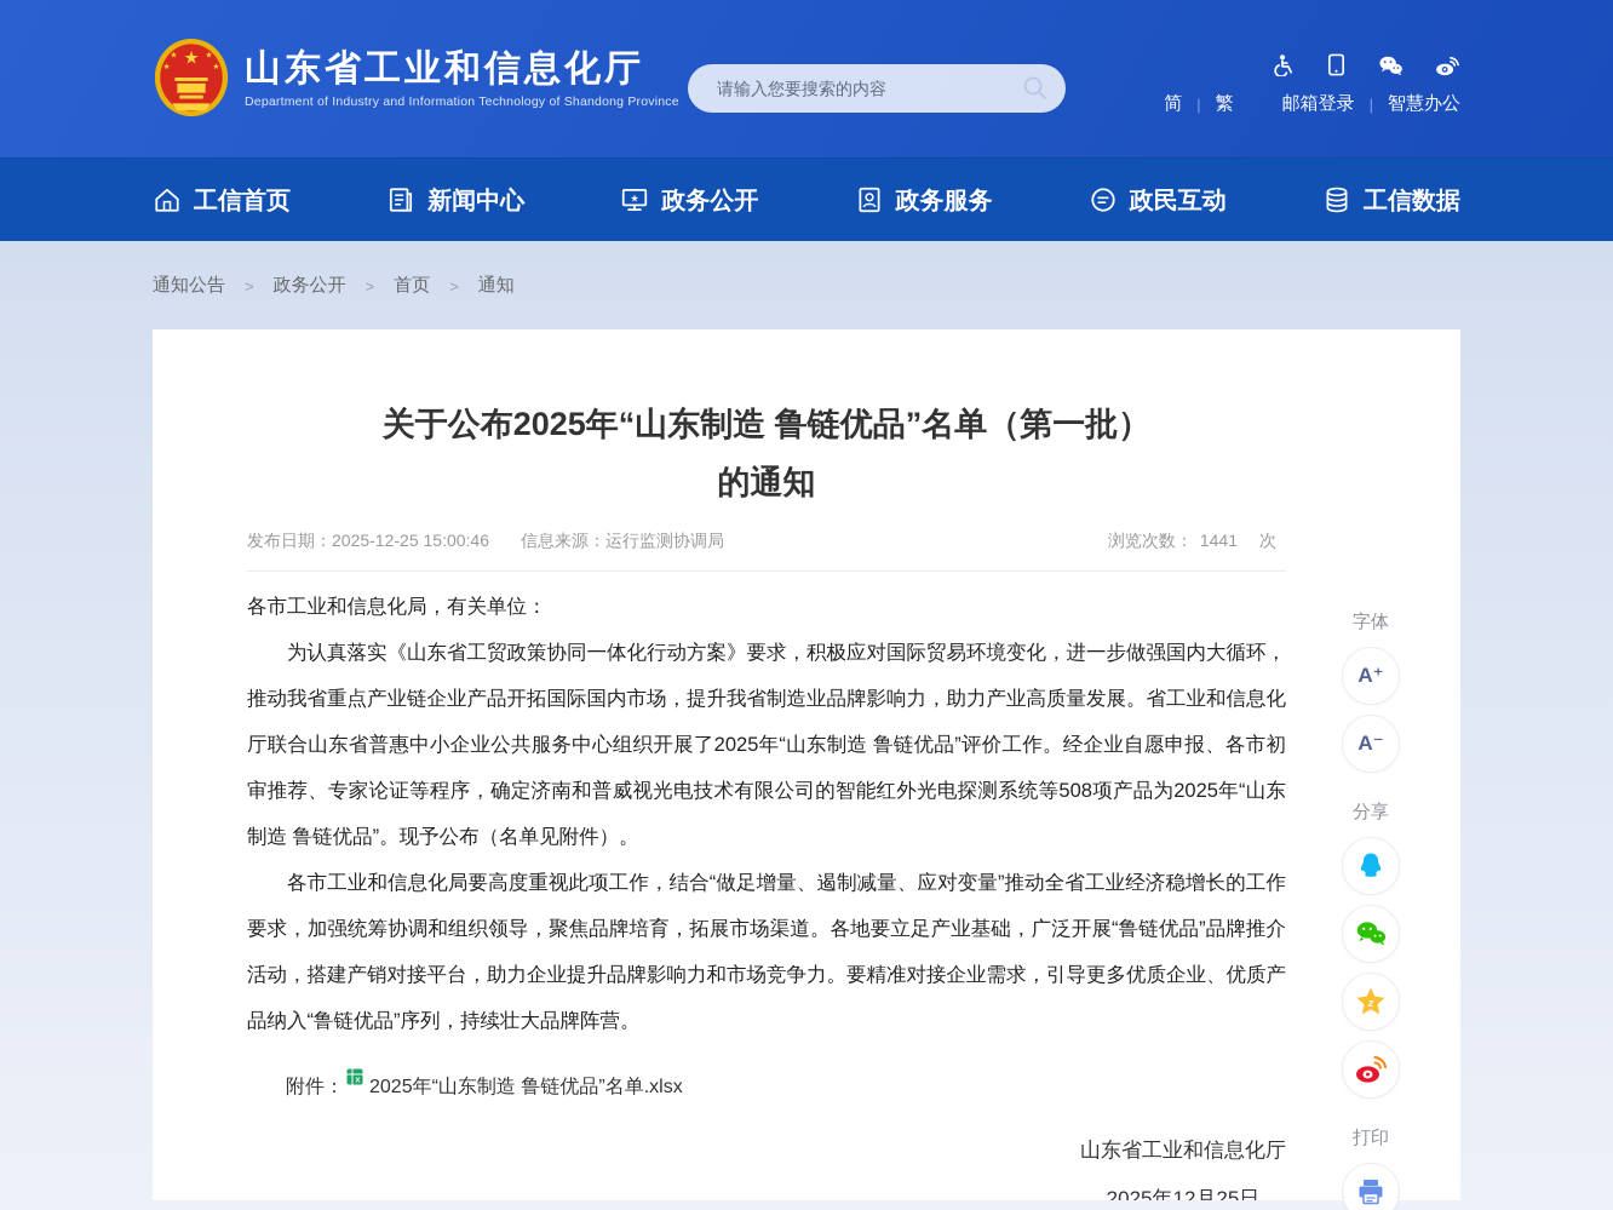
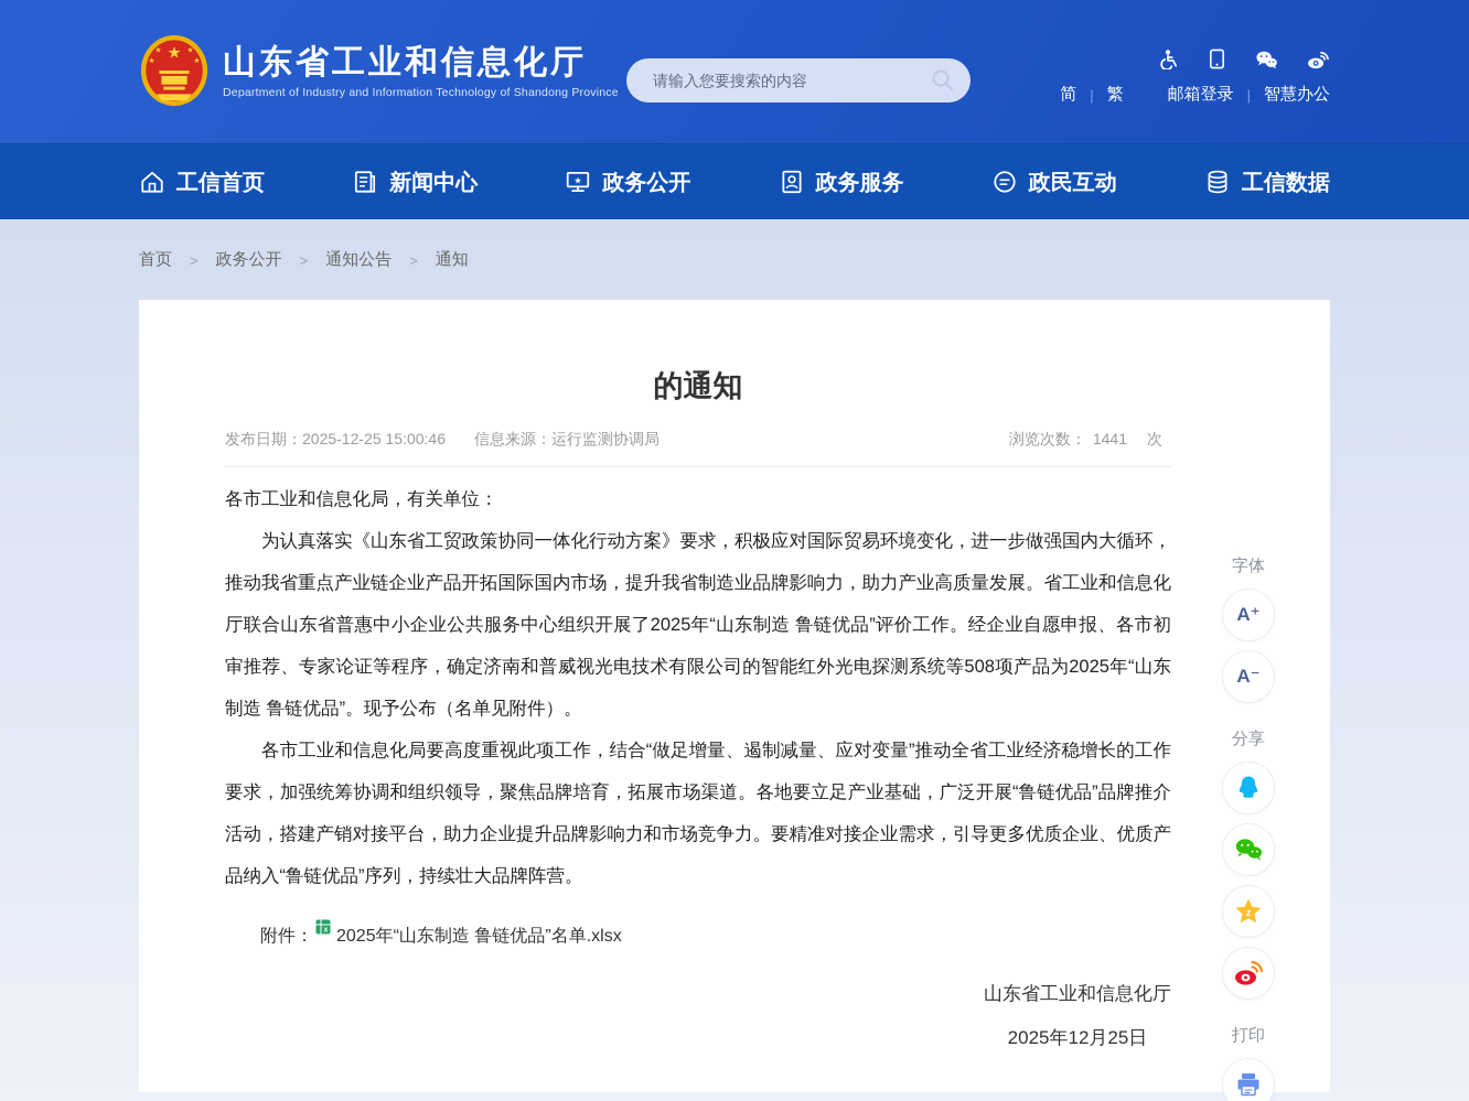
  ★
  山东省工业和信息化厅
  Department of Industry and Information Technology of Shandong Province
  请输入您要搜索的内容
  简
  |
  繁
  邮箱登录
  |
  智慧办公
  工信首页
  新闻中心
  ★
  政务公开
  政务服务
  政民互动
  工信数据
- 通知公告
+ 首页
  >
  政务公开
  >
- 首页
+ 通知公告
  >
  通知
- 关于公布2025年“山东制造 鲁链优品”名单（第一批）
  的通知
  发布日期：2025-12-25 15:00:46
  信息来源：运行监测协调局
  浏览次数： 1441 次
  各市工业和信息化局，有关单位：
  为认真落实《山东省工贸政策协同一体化行动方案》要求，积极应对国际贸易环境变化，进一步做强国内大循环，推动我省重点产业链企业产品开拓国际国内市场，提升我省制造业品牌影响力，助力产业高质量发展。省工业和信息化厅联合山东省普惠中小企业公共服务中心组织开展了2025年“山东制造 鲁链优品”评价工作。经企业自愿申报、各市初审推荐、专家论证等程序，确定济南和普威视光电技术有限公司的智能红外光电探测系统等508项产品为2025年“山东制造 鲁链优品”。现予公布（名单见附件）。
  各市工业和信息化局要高度重视此项工作，结合“做足增量、遏制减量、应对变量”推动全省工业经济稳增长的工作要求，加强统筹协调和组织领导，聚焦品牌培育，拓展市场渠道。各地要立足产业基础，广泛开展“鲁链优品”品牌推介活动，搭建产销对接平台，助力企业提升品牌影响力和市场竞争力。要精准对接企业需求，引导更多优质企业、优质产品纳入“鲁链优品”序列，持续壮大品牌阵营。
  附件：
  2025年“山东制造 鲁链优品”名单.xlsx
  山东省工业和信息化厅
  2025年12月25日
  字体
  A⁺
  A⁻
  分享
  z
  打印
